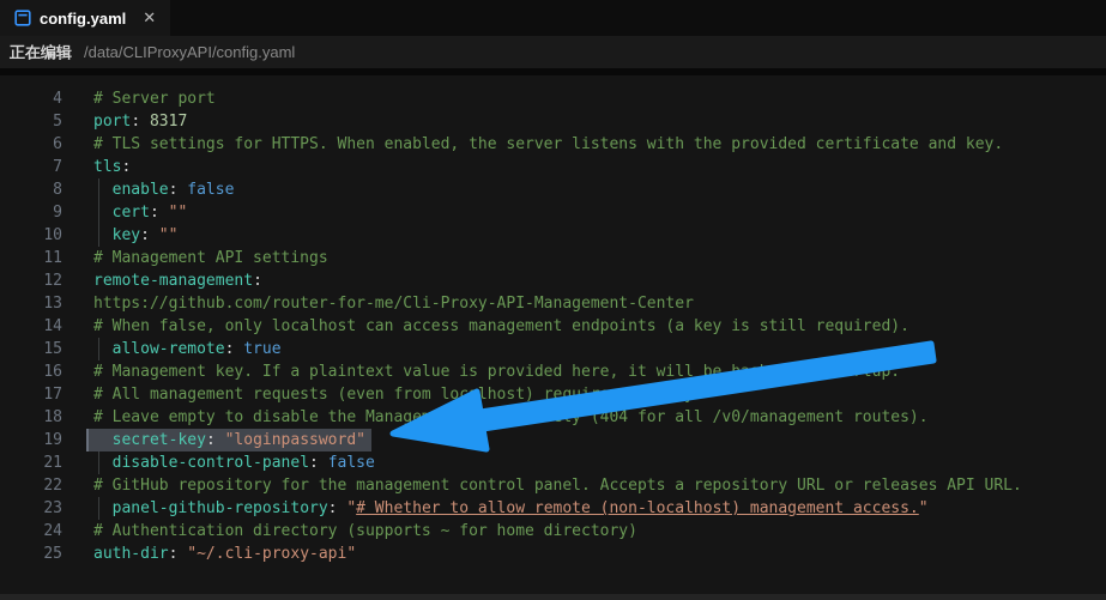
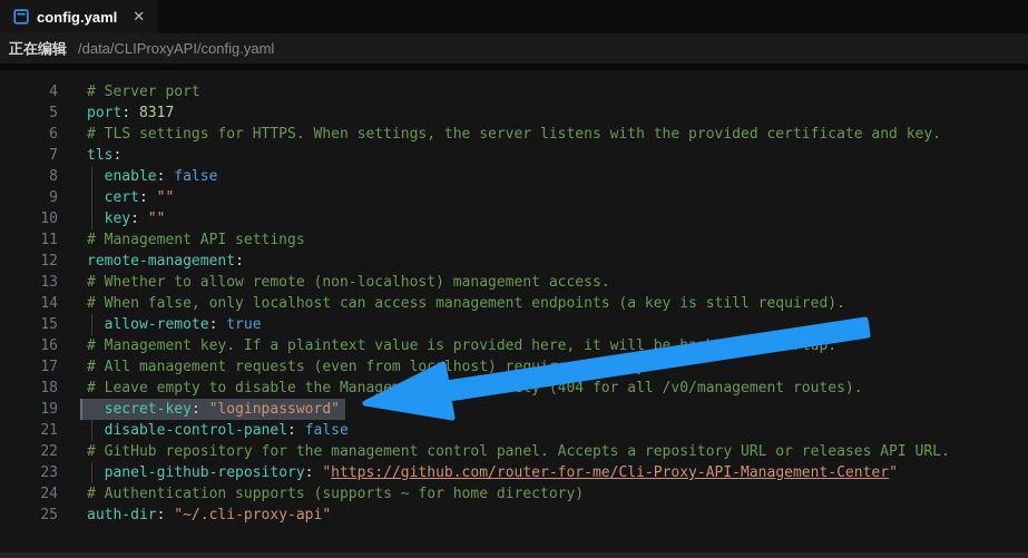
  config.yaml
  ✕
  正在编辑
  /data/CLIProxyAPI/config.yaml
  4
  # Server port
  5
  port: 8317
  6
- # TLS settings for HTTPS. When enabled, the server listens with the provided certificate and key.
+ # TLS settings for HTTPS. When settings, the server listens with the provided certificate and key.
  7
  tls:
  8
  enable: false
  9
  cert: ""
  10
  key: ""
  11
  # Management API settings
  12
  remote-management:
  13
- https://github.com/router-for-me/Cli-Proxy-API-Management-Center
+ # Whether to allow remote (non-localhost) management access.
  14
  # When false, only localhost can access management endpoints (a key is still required).
  15
  allow-remote: true
  16
  # Management key. If a plaintext value is provided here, it will bep.
  17
  # All management requests (even from loclhost) req
  18
  # Leave empty to disable the Manage (404 for all /v0/management routes).
  19
  secret-key: "loginpassword"
  21
  disable-control-panel: false
  22
  # GitHub repository for the management control panel. Accepts a repository URL or releases API URL.
  23
- panel-github-repository: "# Whether to allow remote (non-localhost) management access."
+ panel-github-repository: "https://github.com/router-for-me/Cli-Proxy-API-Management-Center"
  24
- # Authentication directory (supports ~ for home directory)
+ # Authentication supports (supports ~ for home directory)
  25
  auth-dir: "~/.cli-proxy-api"
